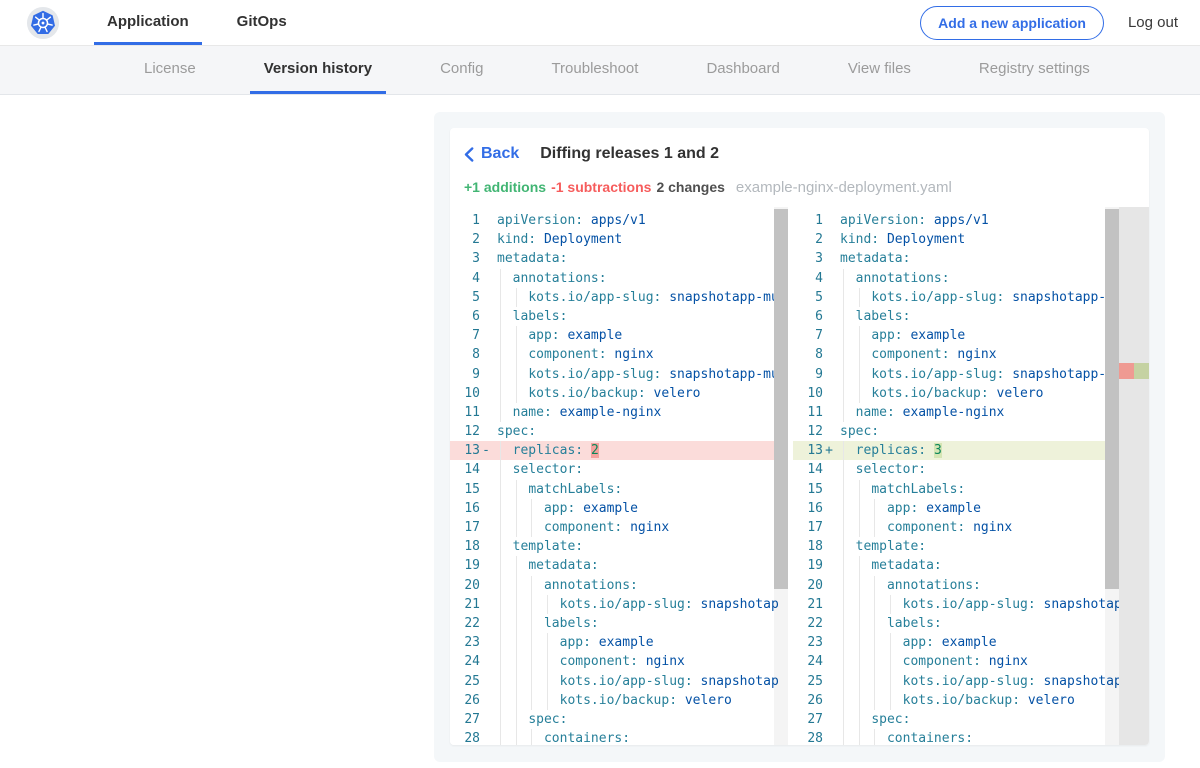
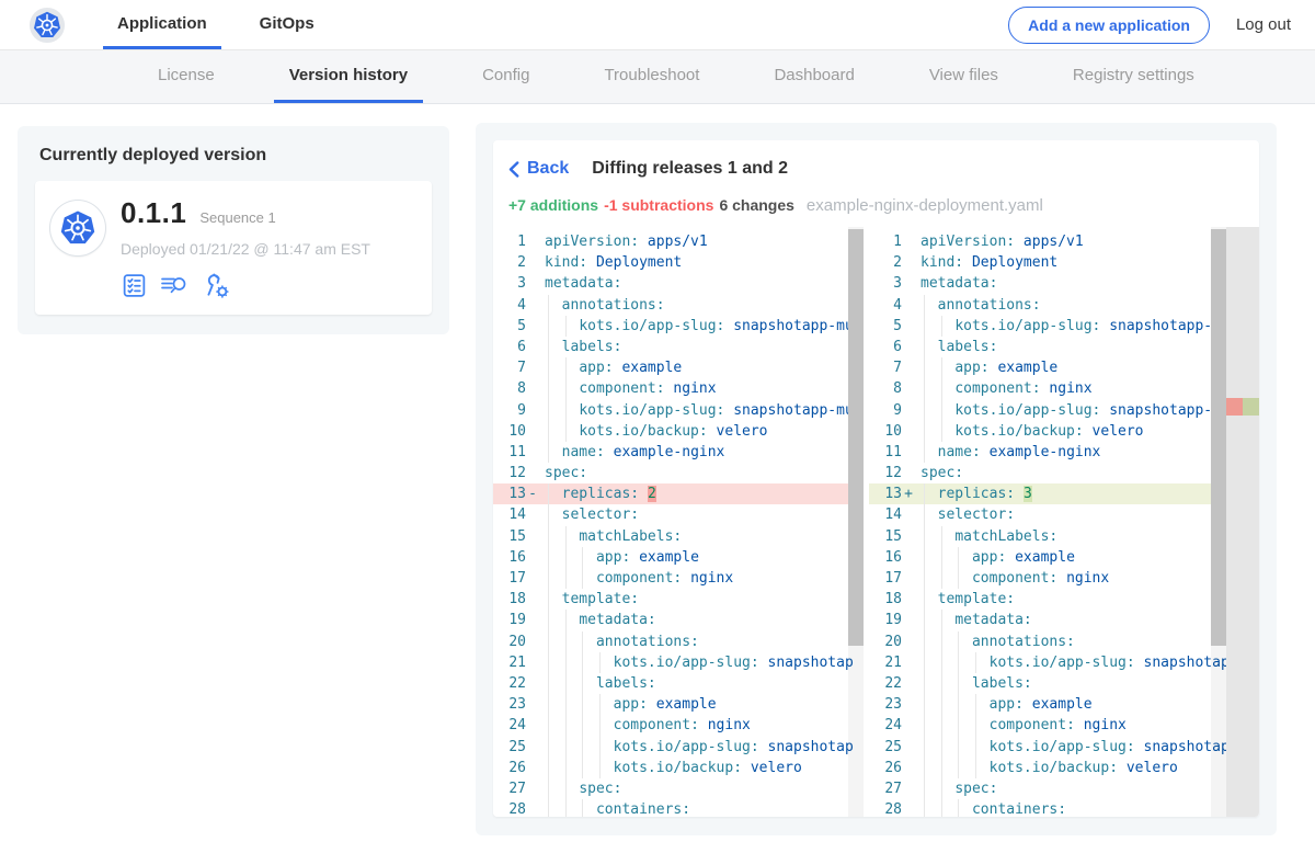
  Application
  GitOps
  Add a new application
  Log out
  License
  Version history
  Config
  Troubleshoot
  Dashboard
  View files
  Registry settings
+ Currently deployed version
+ 0.1.1
+ Sequence 1
+ Deployed 01/21/22 @ 11:47 am EST
  Back
  Diffing releases 1 and 2
- +1 additions
+ +7 additions
  -1 subtractions
- 2 changes
+ 6 changes
  example-nginx-deployment.yaml
  1 apiVersion: apps/v1
  2 kind: Deployment
  3 metadata:
  4 annotations:
  5 kots.io/app-slug: snapshotapp-m
  6 labels:
  7 app: example
  8 component: nginx
  9 kots.io/app-slug: snapshotapp-m
  10 kots.io/backup: velero
  11 name: example-nginx
  12 spec:
  13 - replicas: 2
  14 selector:
  15 matchLabels:
  16 app: example
  17 component: nginx
  18 template:
  19 metadata:
  20 annotations:
  21 kots.io/app-slug: snapshotap
  22 labels:
  23 app: example
  24 component: nginx
  25 kots.io/app-slug: snapshotap
  26 kots.io/backup: velero
  27 spec:
  28 containers:
  1 apiVersion: apps/v1
  2 kind: Deployment
  3 metadata:
  4 annotations:
  5 kots.io/app-slug: snapshotapp-
  6 labels:
  7 app: example
  8 component: nginx
  9 kots.io/app-slug: snapshotapp-
  10 kots.io/backup: velero
  11 name: example-nginx
  12 spec:
  13 + replicas: 3
  14 selector:
  15 matchLabels:
  16 app: example
  17 component: nginx
  18 template:
  19 metadata:
  20 annotations:
  21 kots.io/app-slug: snapshotap
  22 labels:
  23 app: example
  24 component: nginx
  25 kots.io/app-slug: snapshotap
  26 kots.io/backup: velero
  27 spec:
  28 containers:
